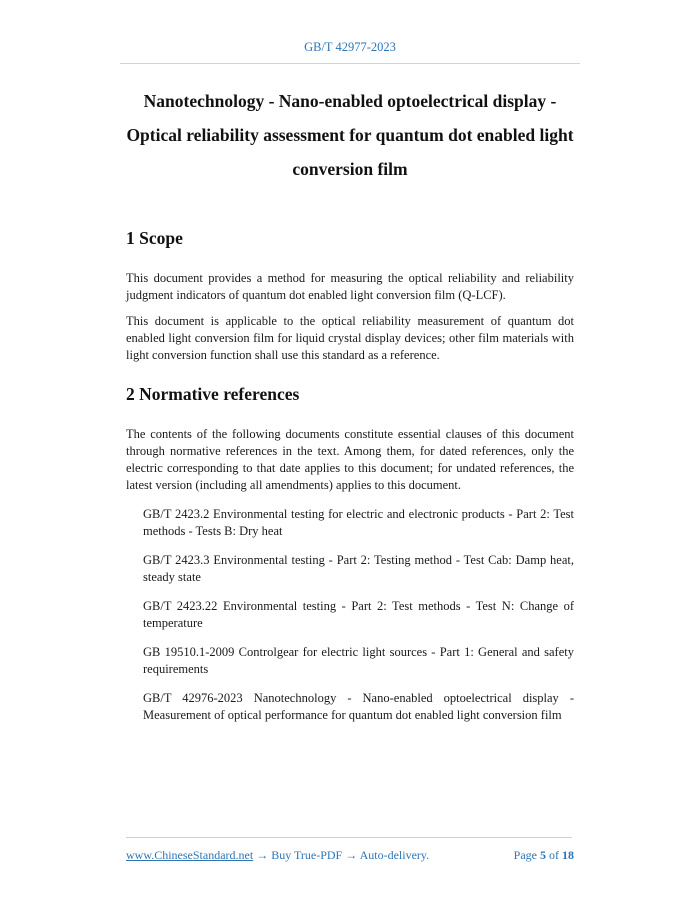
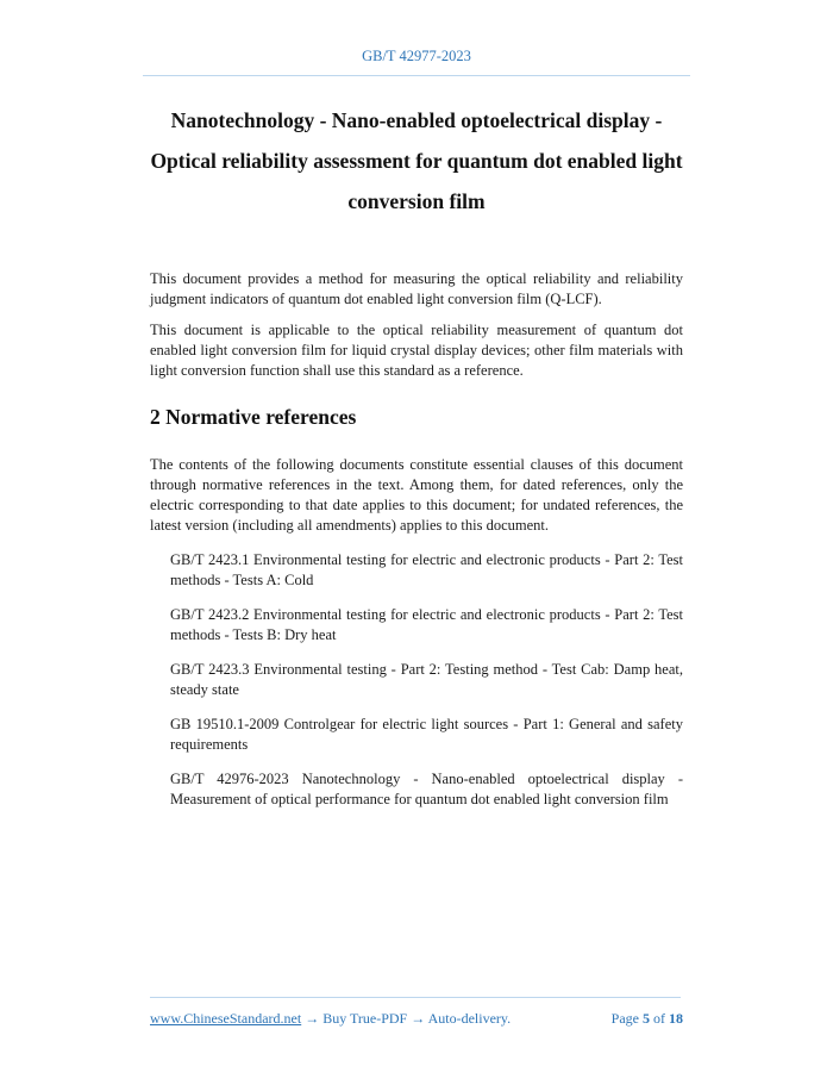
  GB/T 42977-2023
  Nanotechnology - Nano-enabled optoelectrical display -
  Optical reliability assessment for quantum dot enabled light
  conversion film
- 1 Scope
  This document provides a method for measuring the optical reliability and reliability judgment indicators of quantum dot enabled light conversion film (Q-LCF).
  This document is applicable to the optical reliability measurement of quantum dot enabled light conversion film for liquid crystal display devices; other film materials with light conversion function shall use this standard as a reference.
  2 Normative references
  The contents of the following documents constitute essential clauses of this document through normative references in the text. Among them, for dated references, only the electric corresponding to that date applies to this document; for undated references, the latest version (including all amendments) applies to this document.
+ GB/T 2423.1 Environmental testing for electric and electronic products - Part 2: Test methods - Tests A: Cold
  GB/T 2423.2 Environmental testing for electric and electronic products - Part 2: Test methods - Tests B: Dry heat
  GB/T 2423.3 Environmental testing - Part 2: Testing method - Test Cab: Damp heat, steady state
- GB/T 2423.22 Environmental testing - Part 2: Test methods - Test N: Change of temperature
  GB 19510.1-2009 Controlgear for electric light sources - Part 1: General and safety requirements
  GB/T 42976-2023 Nanotechnology - Nano-enabled optoelectrical display - Measurement of optical performance for quantum dot enabled light conversion film
  www.ChineseStandard.net → Buy True-PDF → Auto-delivery.
  Page 5 of 18
